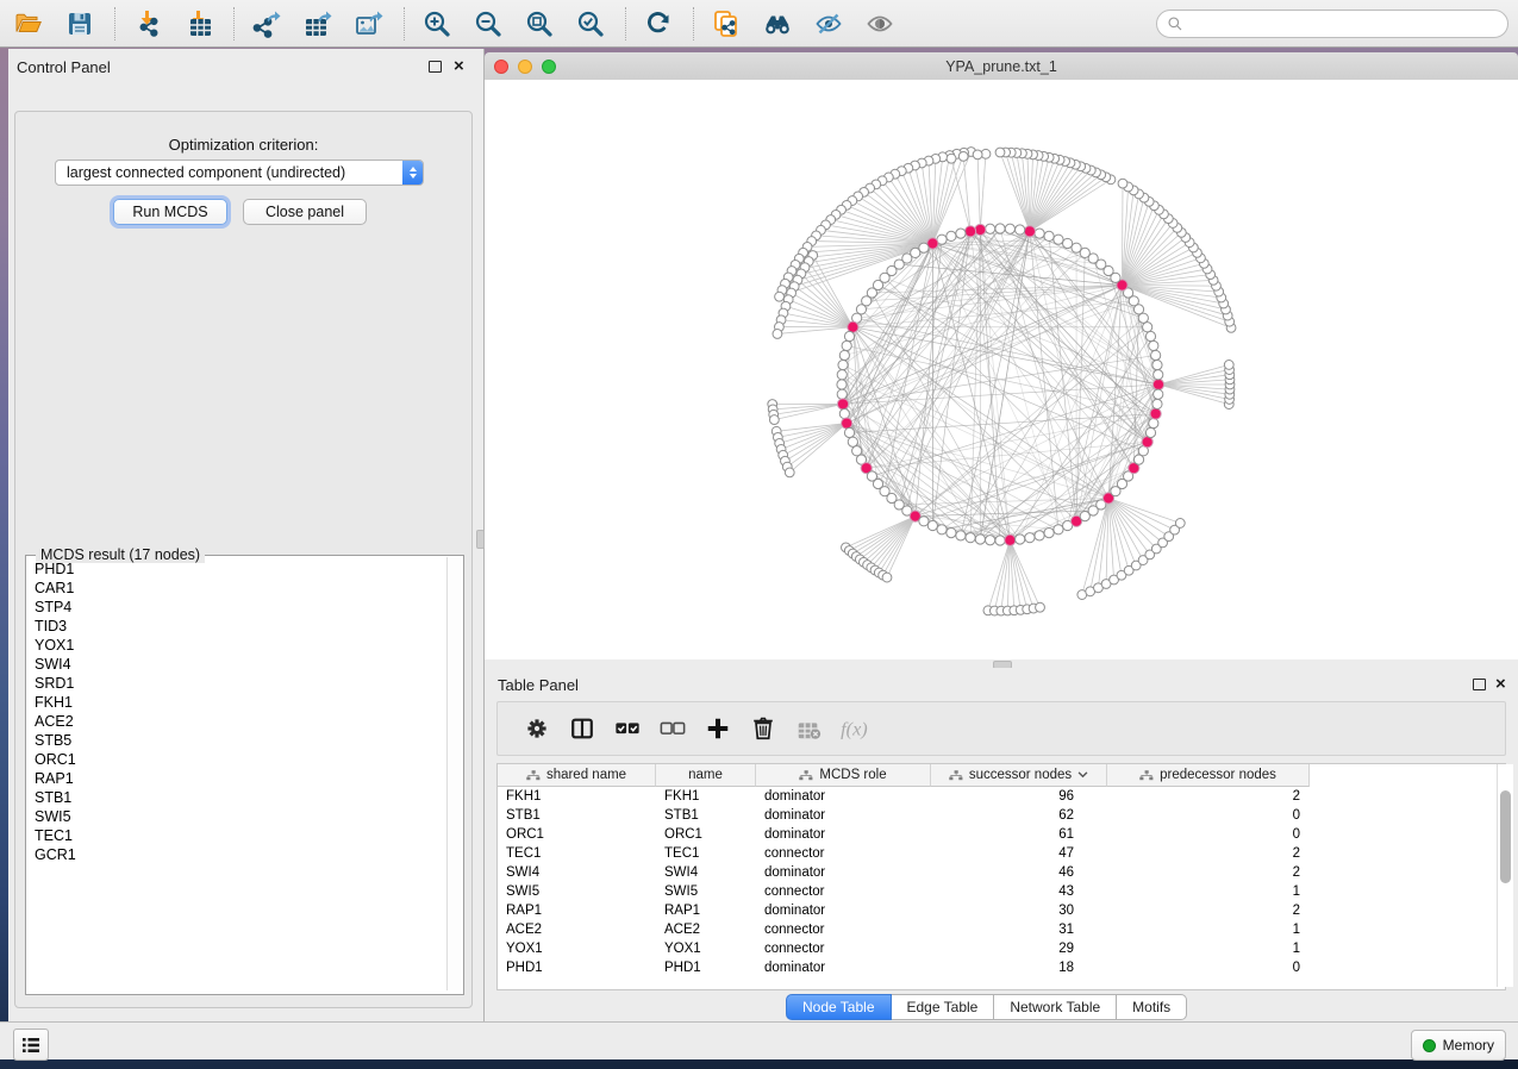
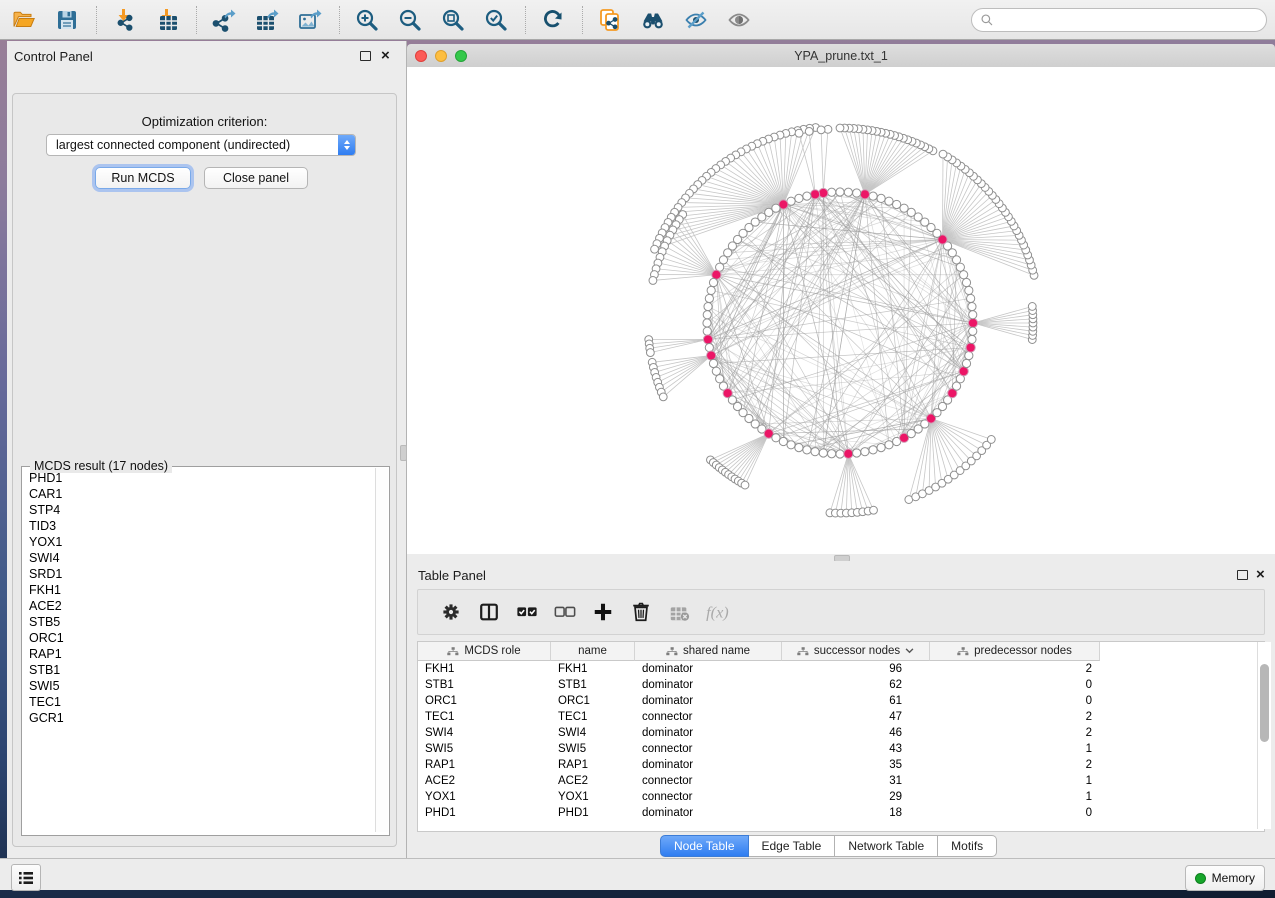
  Control Panel
  ×
  Optimization criterion:
  largest connected component (undirected)
  Run MCDS
  Close panel
  MCDS result (17 nodes)
  PHD1
  CAR1
  STP4
  TID3
  YOX1
  SWI4
  SRD1
  FKH1
  ACE2
  STB5
  ORC1
  RAP1
  STB1
  SWI5
  TEC1
  GCR1
  YPA_prune.txt_1
  Table Panel
  ×
  f(x)
- shared name
+ MCDS role
  name
- MCDS role
+ shared name
  successor nodes
  predecessor nodes
  FKH1
  FKH1
  dominator
  96
  2
  STB1
  STB1
  dominator
  62
  0
  ORC1
  ORC1
  dominator
  61
  0
  TEC1
  TEC1
  connector
  47
  2
  SWI4
  SWI4
  dominator
  46
  2
  SWI5
  SWI5
  connector
  43
  1
  RAP1
  RAP1
  dominator
- 30
+ 35
  2
  ACE2
  ACE2
  connector
  31
  1
  YOX1
  YOX1
  connector
  29
  1
  PHD1
  PHD1
  dominator
  18
  0
  Node Table
  Edge Table
  Network Table
  Motifs
  Memory
